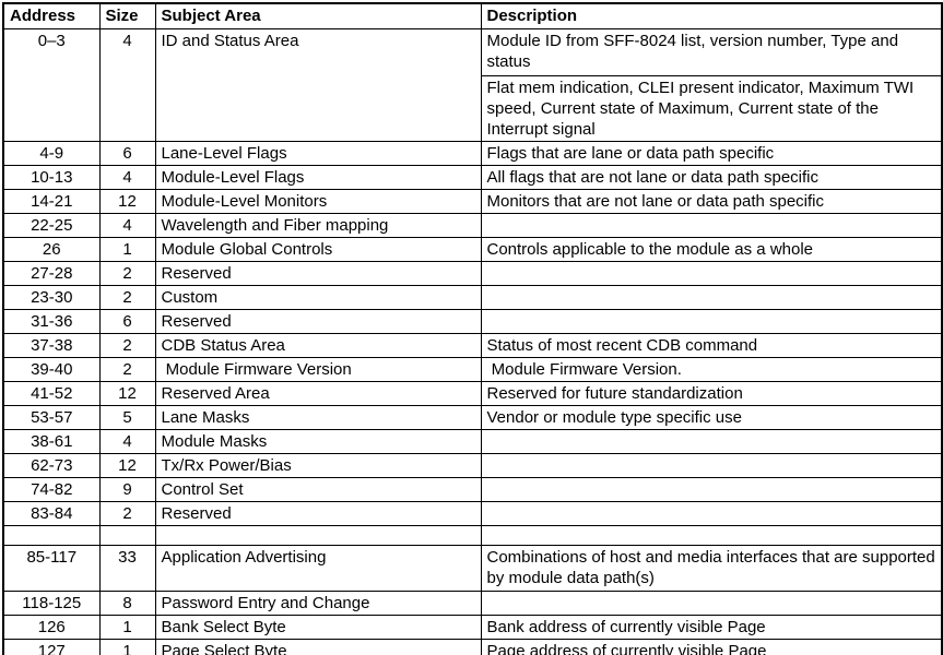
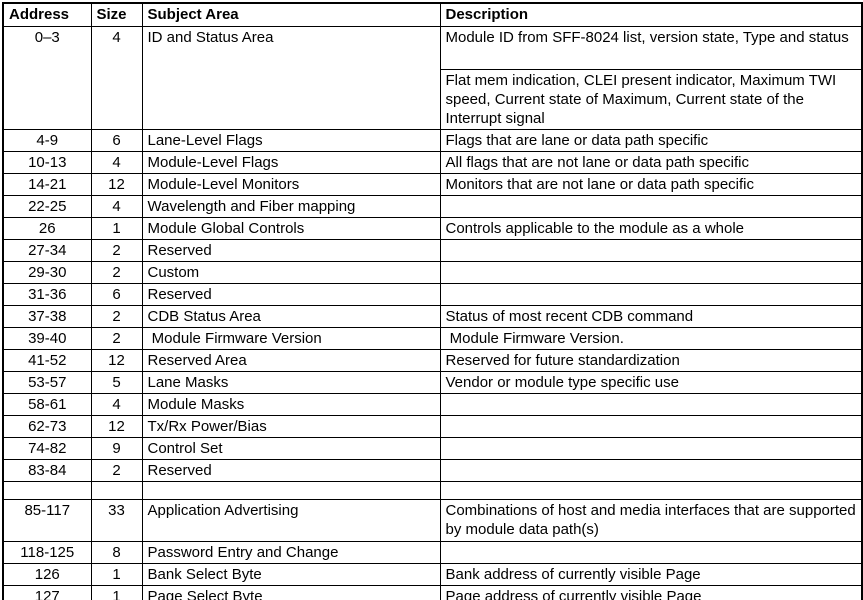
  Address	Size	Subject Area	Description
- 0–3	4	ID and Status Area	Module ID from SFF-8024 list, version number, Type and status
+ 0–3	4	ID and Status Area	Module ID from SFF-8024 list, version state, Type and status
  Flat mem indication, CLEI present indicator, Maximum TWI speed, Current state of Maximum, Current state of the Interrupt signal
  4-9	6	Lane-Level Flags	Flags that are lane or data path specific
  10-13	4	Module-Level Flags	All flags that are not lane or data path specific
  14-21	12	Module-Level Monitors	Monitors that are not lane or data path specific
  22-25	4	Wavelength and Fiber mapping
  26	1	Module Global Controls	Controls applicable to the module as a whole
- 27-28	2	Reserved
+ 27-34	2	Reserved
- 23-30	2	Custom
+ 29-30	2	Custom
  31-36	6	Reserved
  37-38	2	CDB Status Area	Status of most recent CDB command
  39-40	2	Module Firmware Version	Module Firmware Version.
  41-52	12	Reserved Area	Reserved for future standardization
  53-57	5	Lane Masks	Vendor or module type specific use
- 38-61	4	Module Masks
+ 58-61	4	Module Masks
  62-73	12	Tx/Rx Power/Bias
  74-82	9	Control Set
  83-84	2	Reserved
  85-117	33	Application Advertising	Combinations of host and media interfaces that are supported by module data path(s)
  118-125	8	Password Entry and Change
  126	1	Bank Select Byte	Bank address of currently visible Page
  127	1	Page Select Byte	Page address of currently visible Page
